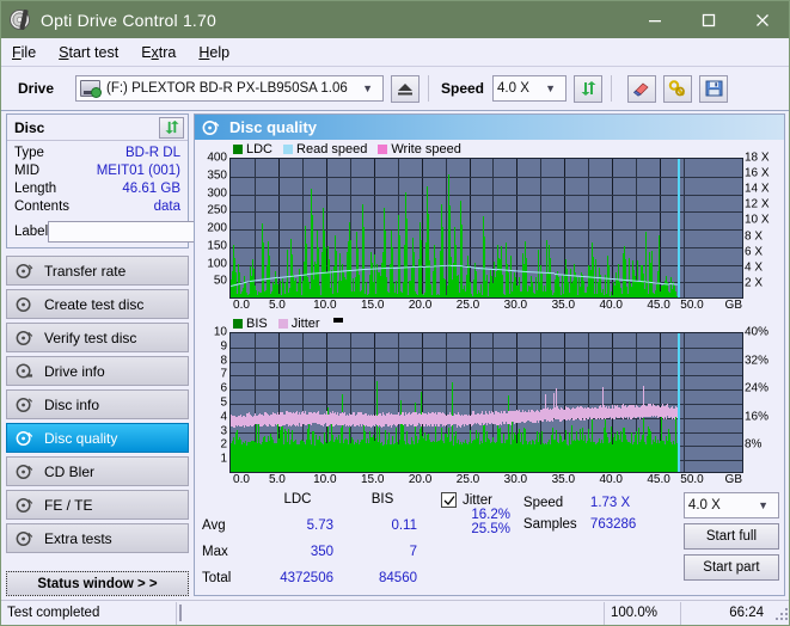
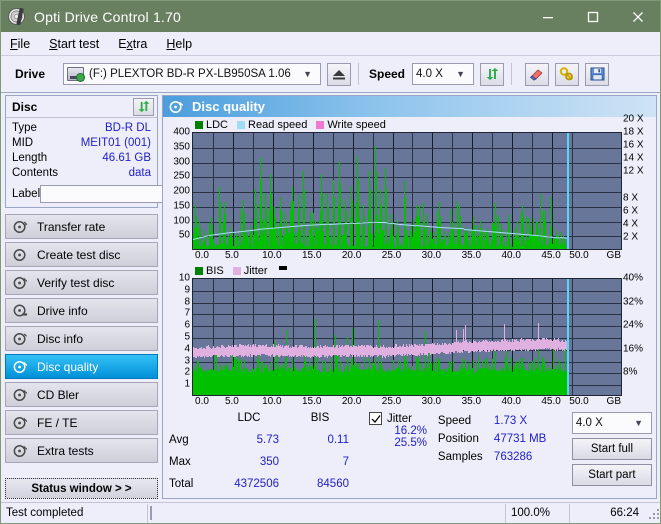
  Opti Drive Control 1.70
  File
  Start test
  Extra
  Help
  Drive
  (F:) PLEXTOR BD-R PX-LB950SA 1.06
  ▼
  Speed
  4.0 X
  ▼
  Disc
  Type
  BD-R DL
  MID
  MEIT01 (001)
  Length
  46.61 GB
  Contents
  data
  Label
  Transfer rate
  Create test disc
  Verify test disc
  Drive info
  Disc info
  Disc quality
  CD Bler
  FE / TE
  Extra tests
  Status window > >
  Disc quality
  LDC
  Read speed
  Write speed
  400
  350
  300
  250
  200
  150
  100
  50
  18 X
  16 X
  14 X
  12 X
- 10 X
+ 20 X
  8 X
  6 X
  4 X
  2 X
  0.0
  5.0
  10.0
  15.0
  20.0
  25.0
  30.0
  35.0
  40.0
  45.0
  50.0
  GB
  BIS
  Jitter
  10
  9
  8
  7
  6
  5
  4
  3
  2
  1
  40%
  32%
  24%
  16%
  8%
  0.0
  5.0
  10.0
  15.0
  20.0
  25.0
  30.0
  35.0
  40.0
  45.0
  50.0
  GB
  LDC
  BIS
  Avg
  5.73
  0.11
  Max
  350
  7
  Total
  4372506
  84560
  Jitter
  16.2%
  25.5%
  Speed
  1.73 X
+ Position
+ 47731 MB
  Samples
  763286
  4.0 X
  ▼
  Start full
  Start part
  Test completed
  100.0%
  66:24
